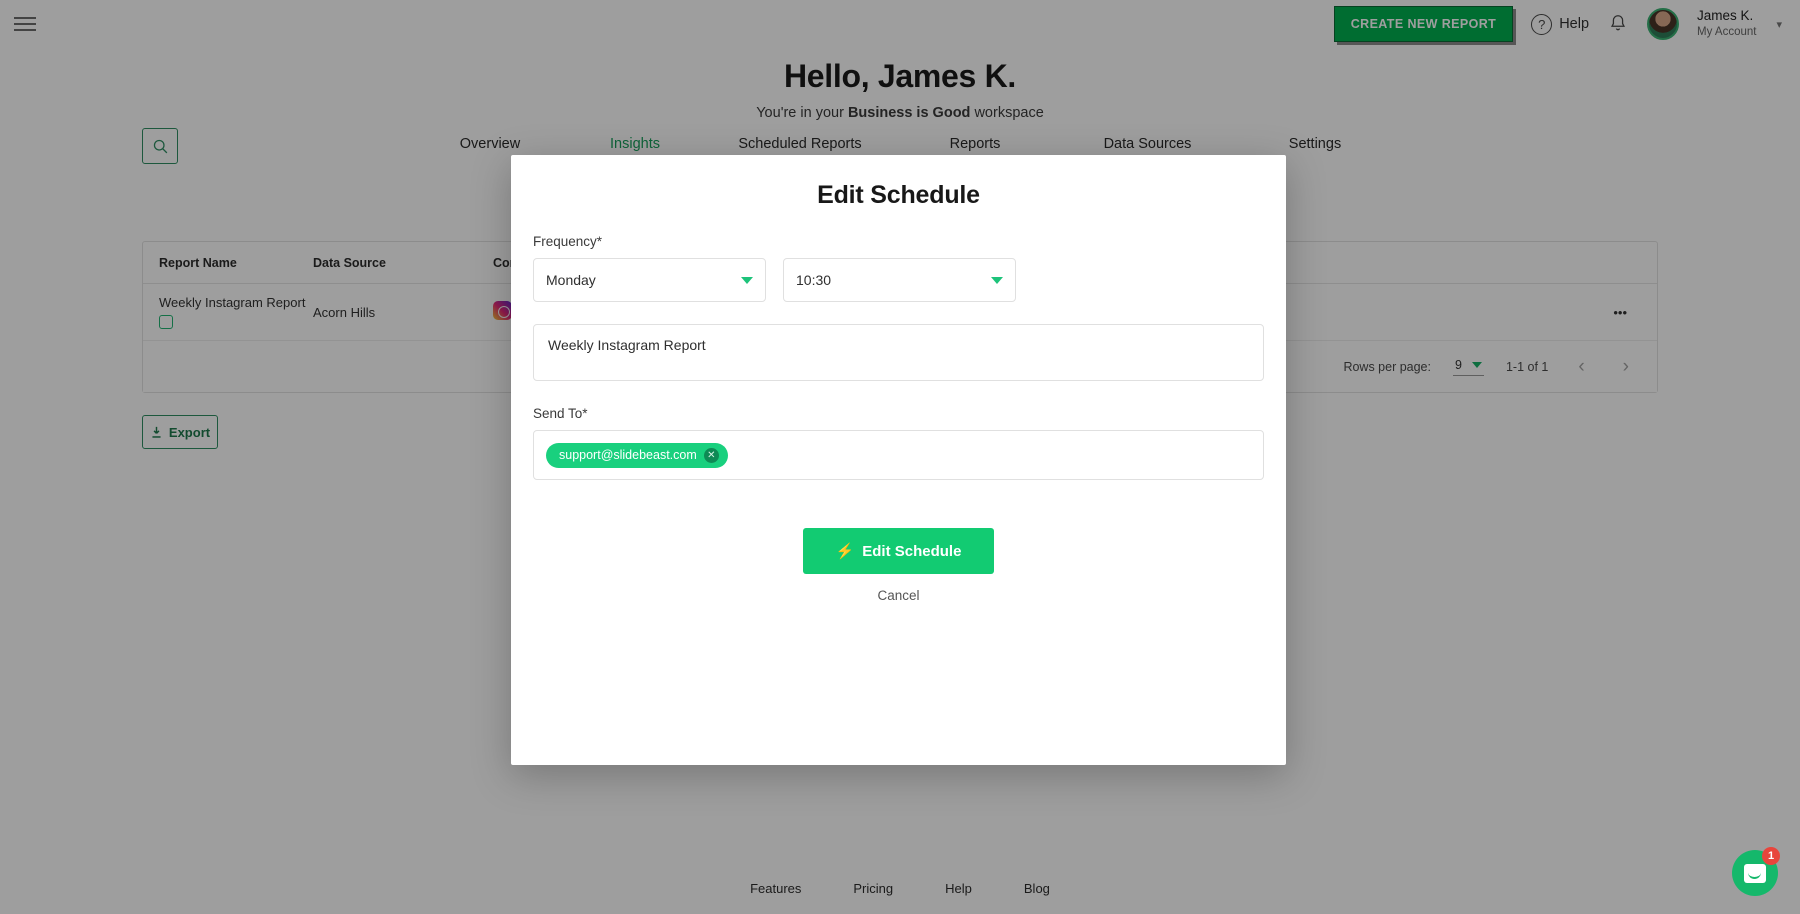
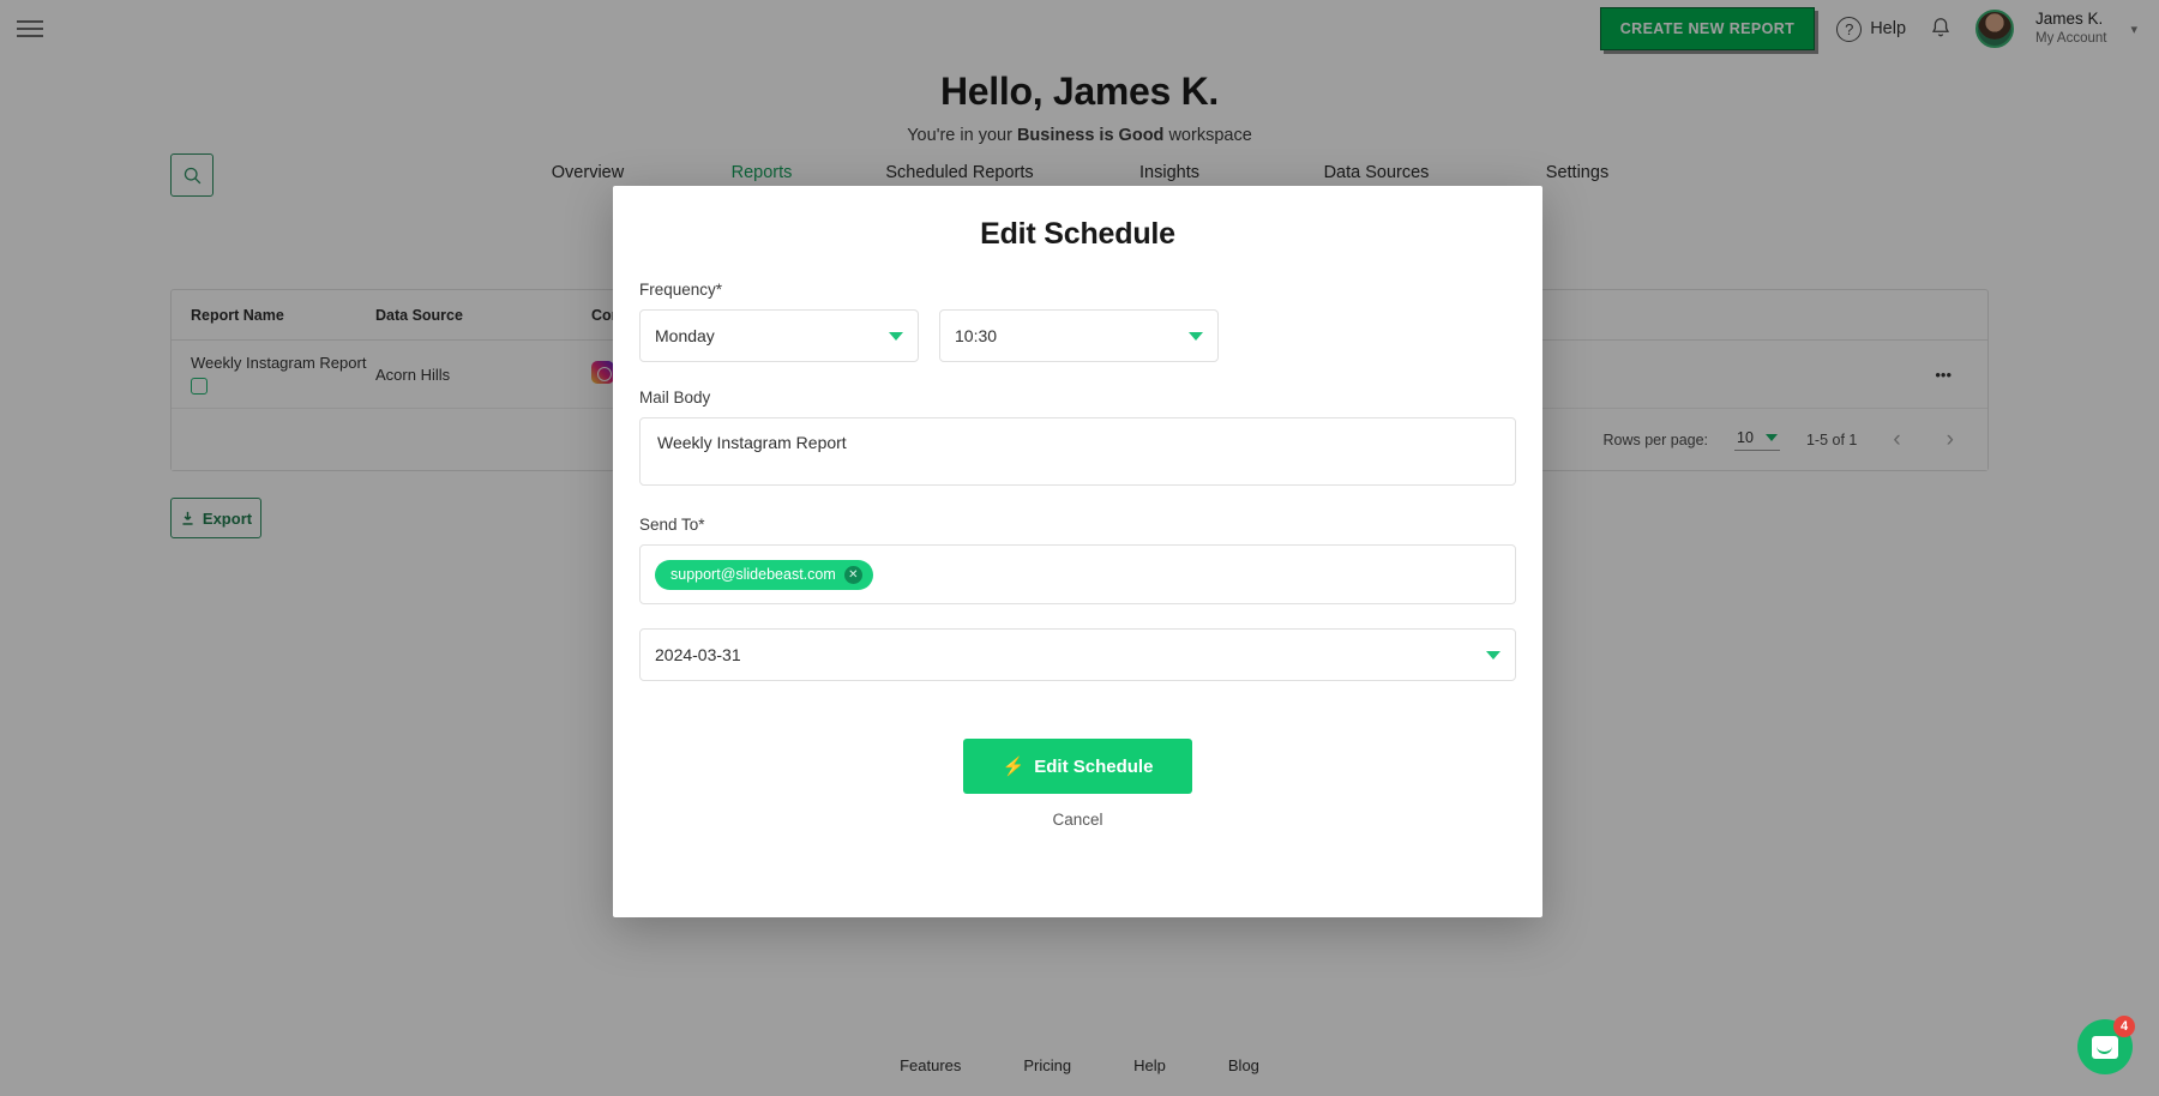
  CREATE NEW REPORT
  ?
  Help
  James K.
  My Account
  ▾
  Hello, James K.
  You're in your Business is Good workspace
  Overview
- Insights
+ Reports
  Scheduled Reports
- Reports
+ Insights
  Data Sources
  Settings
  Report Name
  Data Source
  Weekly Instagram Report
  Acorn Hills
  •••
  Rows per page:
- 9
+ 10
- 1-1 of 1
+ 1-5 of 1
  ‹
  ›
  Export
  Features
  Pricing
  Help
  Blog
- 1
+ 4
  Edit Schedule
  Frequency*
  Monday
  10:30
+ Mail Body
  Weekly Instagram Report
  Send To*
  support@slidebeast.com
  ✕
+ 2024-03-31
  ⚡
  Edit Schedule
  Cancel
